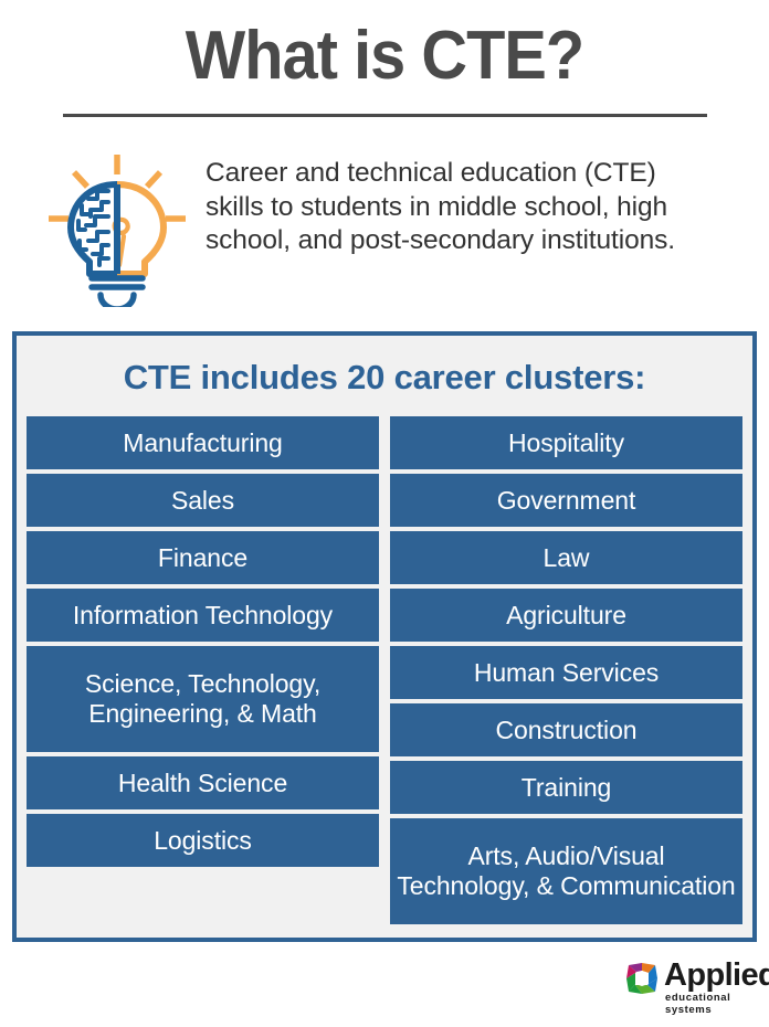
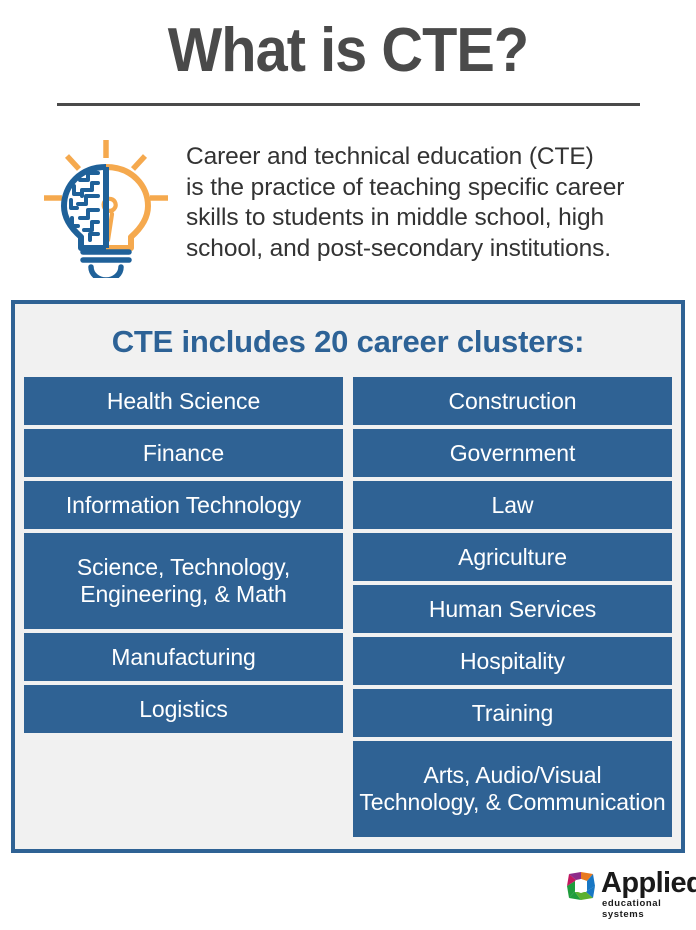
  What is CTE?
  Career and technical education (CTE)
+ is the practice of teaching specific career
  skills to students in middle school, high
  school, and post-secondary institutions.
  CTE includes 20 career clusters:
- Manufacturing
+ Health Science
- Sales
  Finance
  Information Technology
  Science, Technology,
  Engineering, & Math
- Health Science
+ Manufacturing
  Logistics
- Hospitality
+ Construction
  Government
  Law
  Agriculture
  Human Services
- Construction
+ Hospitality
  Training
  Arts, Audio/Visual
  Technology, & Communication
  Applied
  educational systems
